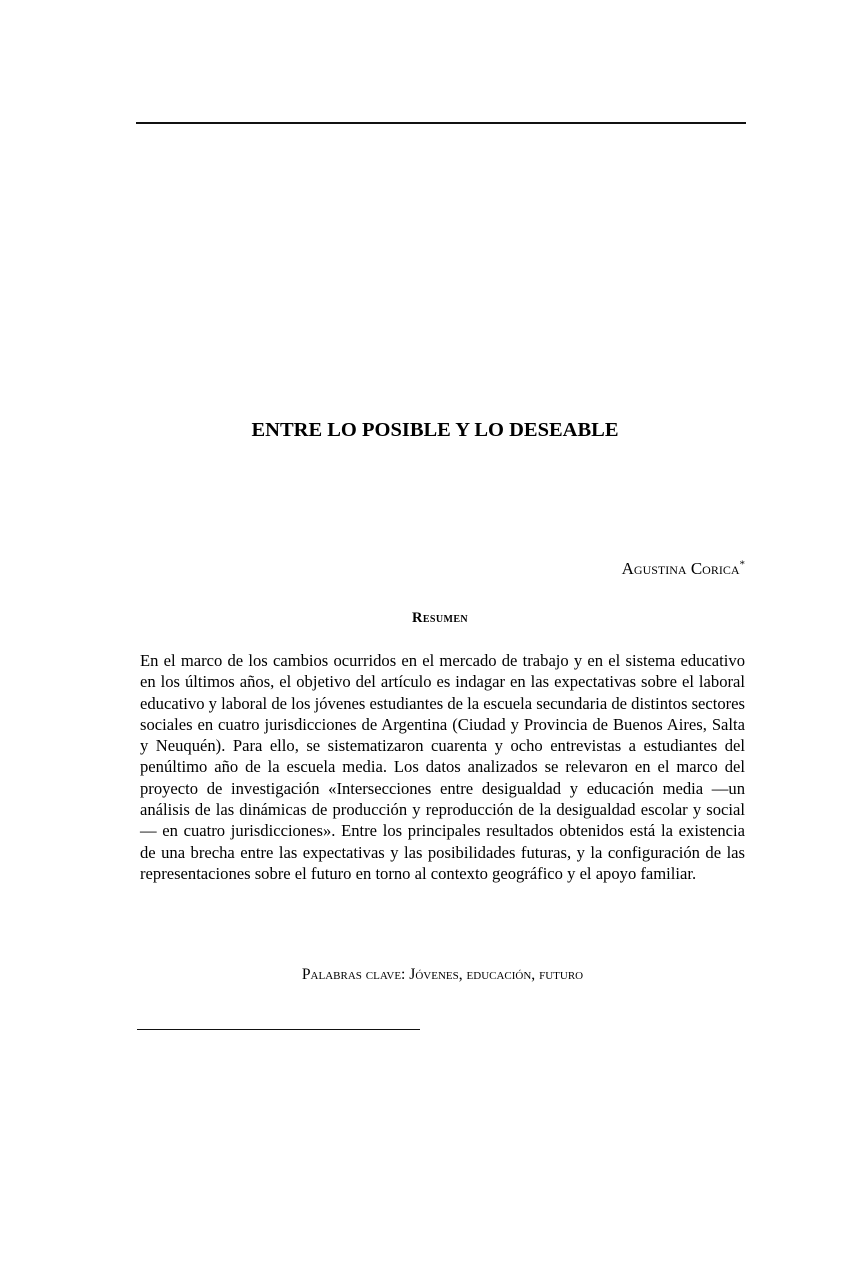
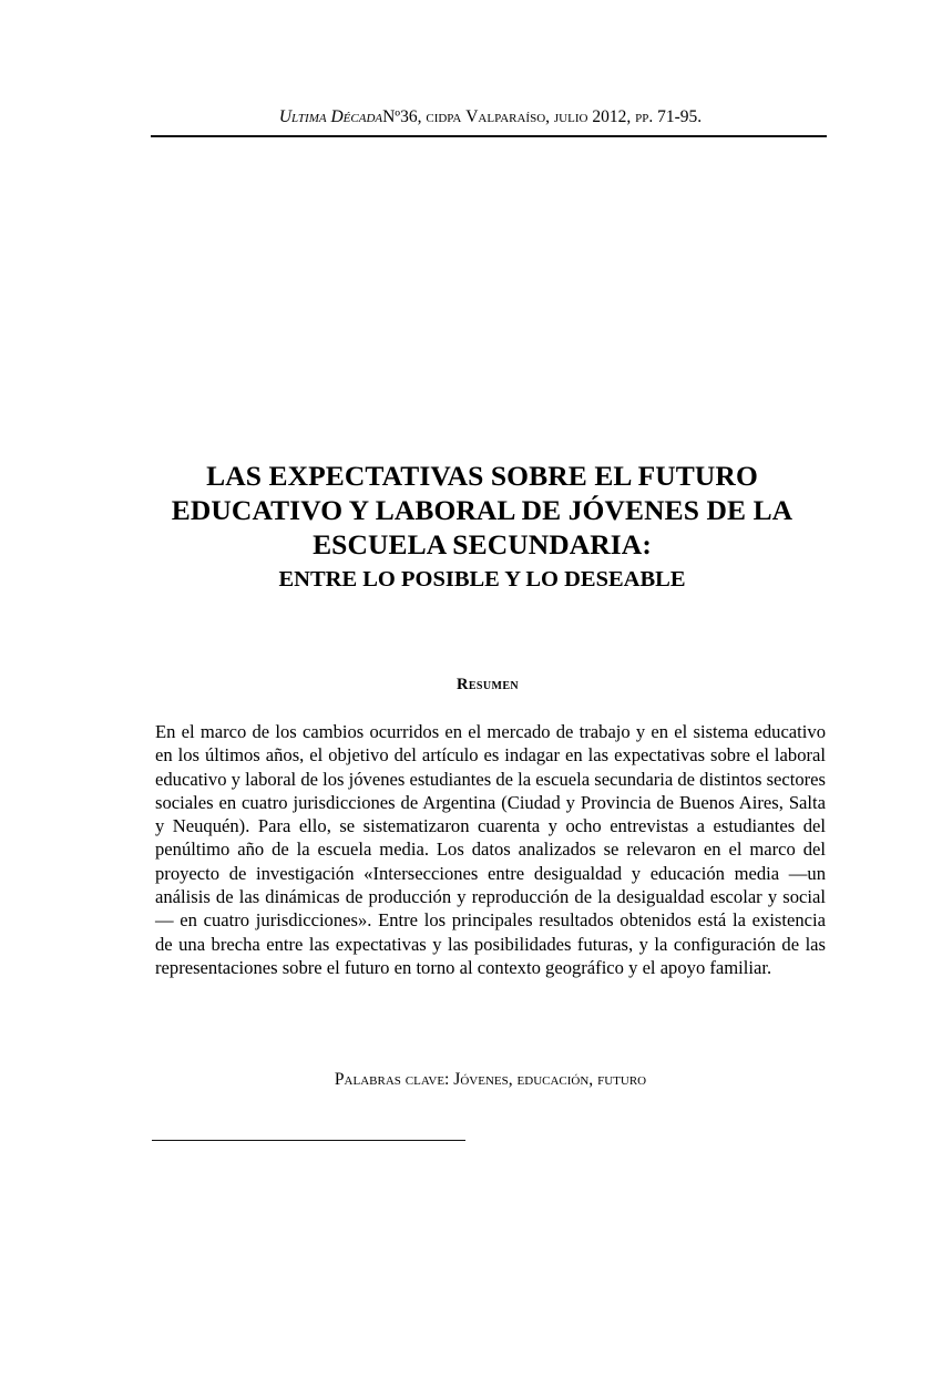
+ Ultima DécadaNº36, cidpa Valparaíso, julio 2012, pp. 71-95.
+ LAS EXPECTATIVAS SOBRE EL FUTURO
+ EDUCATIVO Y LABORAL DE JÓVENES DE LA
+ ESCUELA SECUNDARIA:
  ENTRE LO POSIBLE Y LO DESEABLE
- Agustina Corica*
  Resumen
  En el marco de los cambios ocurridos en el mercado de trabajo y en el sistema educativo en los últimos años, el objetivo del artículo es indagar en las expectativas sobre el laboral educativo y laboral de los jóvenes estudiantes de la escuela secundaria de distintos sectores sociales en cuatro jurisdicciones de Argentina (Ciudad y Provincia de Buenos Aires, Salta y Neuquén). Para ello, se sistematizaron cuarenta y ocho entrevistas a estudiantes del penúltimo año de la escuela media. Los datos analizados se relevaron en el marco del proyecto de investigación «Intersecciones entre desigualdad y educación media —un análisis de las dinámicas de producción y reproducción de la desigualdad escolar y social— en cuatro jurisdicciones». Entre los principales resultados obtenidos está la existencia de una brecha entre las expectativas y las posibilidades futuras, y la configuración de las representaciones sobre el futuro en torno al contexto geográfico y el apoyo familiar.
  Palabras clave: Jóvenes, educación, futuro
